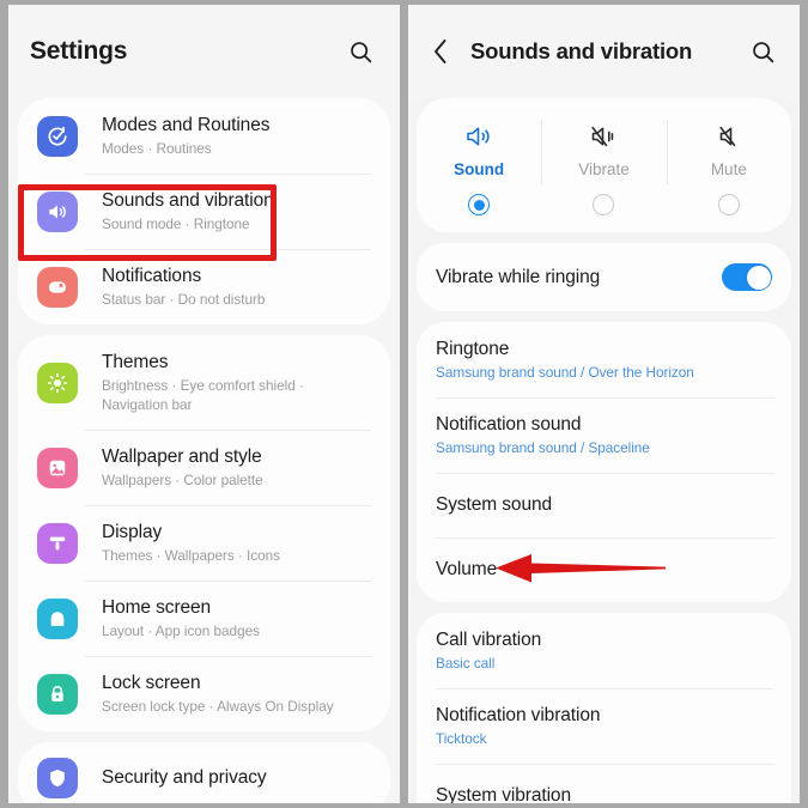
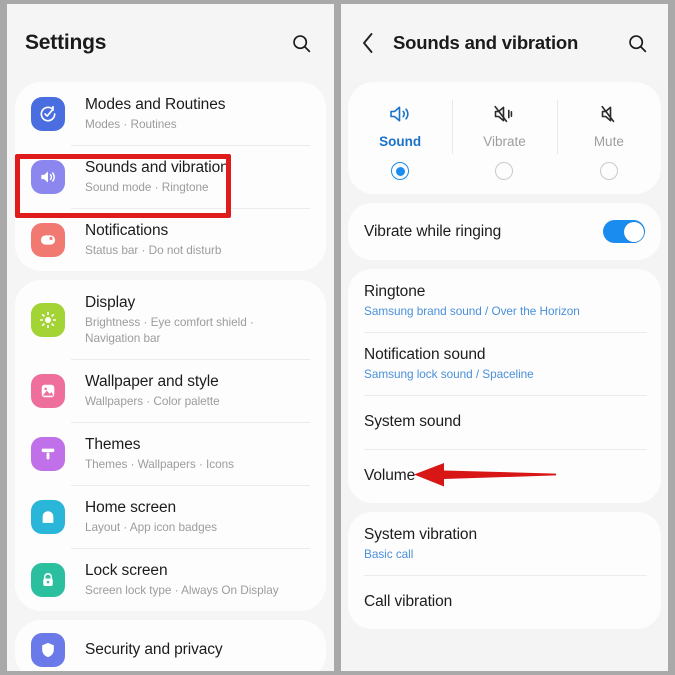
  Settings
  Modes and Routines
  Modes · Routines
  Sounds and vibration
  Sound mode · Ringtone
  Notifications
  Status bar · Do not disturb
- Themes
+ Display
  Brightness · Eye comfort shield · Navigation bar
  Wallpaper and style
  Wallpapers · Color palette
- Display
+ Themes
  Themes · Wallpapers · Icons
  Home screen
  Layout · App icon badges
  Lock screen
  Screen lock type · Always On Display
  Security and privacy
  Sounds and vibration
  Sound
  Vibrate
  Mute
  Vibrate while ringing
  Ringtone
  Samsung brand sound / Over the Horizon
  Notification sound
- Samsung brand sound / Spaceline
+ Samsung lock sound / Spaceline
  System sound
  Volume
- Call vibration
+ System vibration
  Basic call
- Notification vibration
- Ticktock
- System vibration
+ Call vibration
